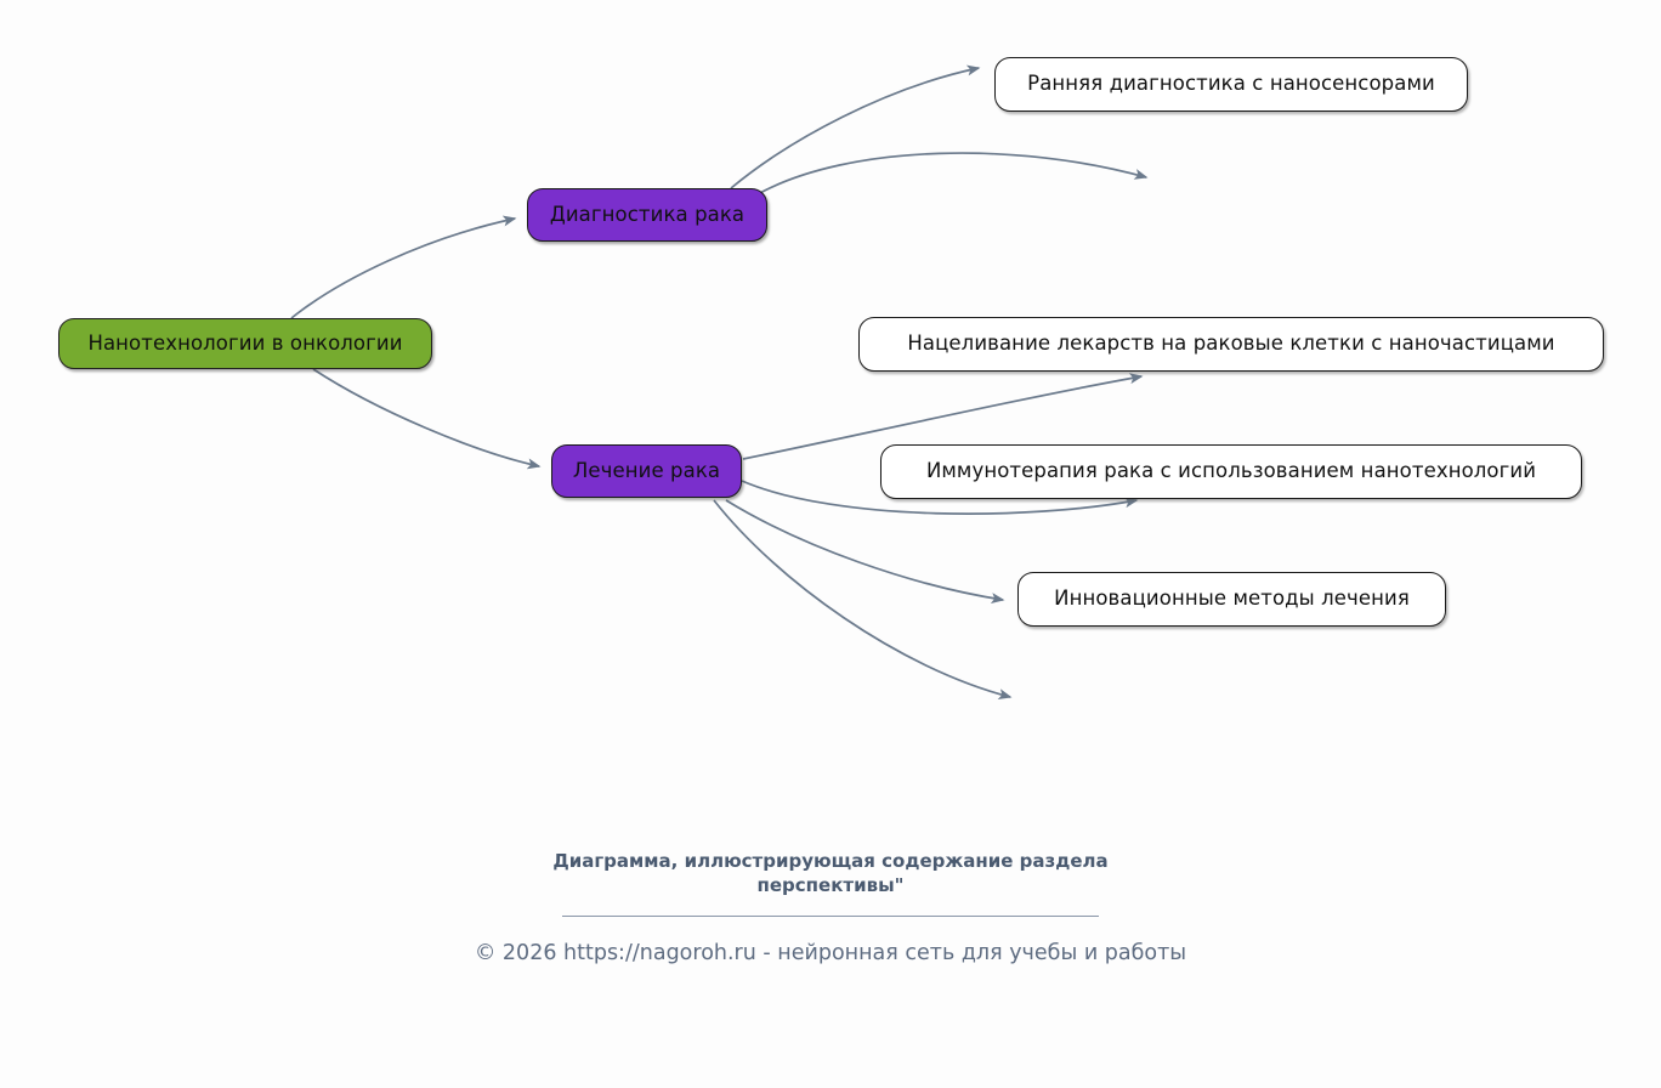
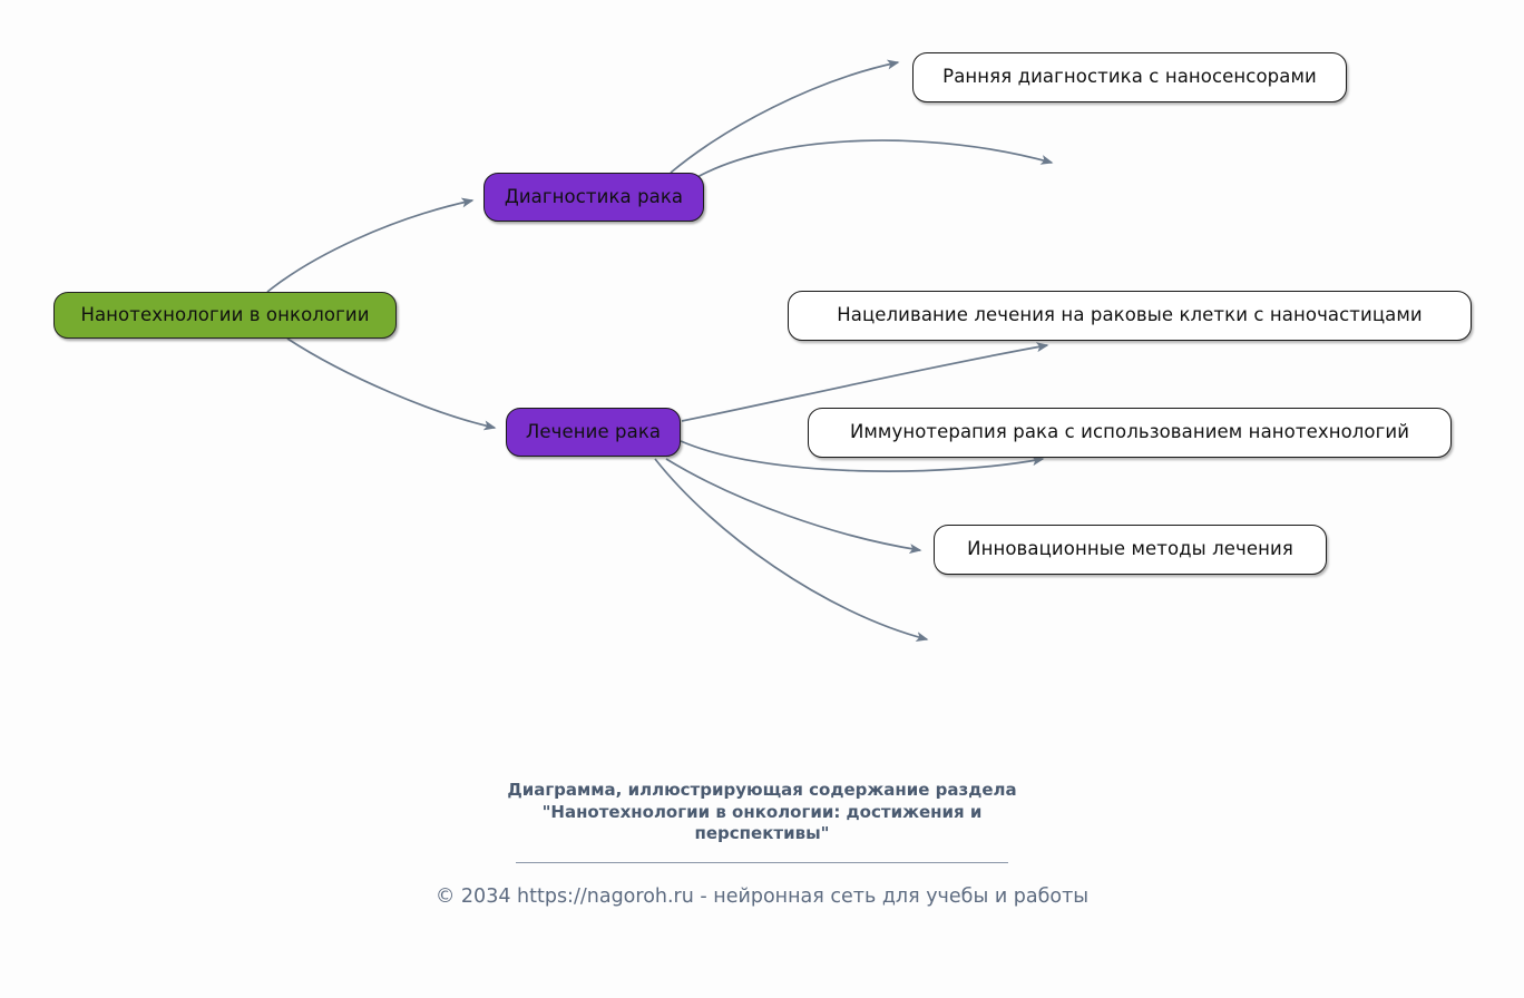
  Нанотехнологии в онкологии
  Диагностика рака
  Лечение рака
  Ранняя диагностика с наносенсорами
- Нацеливание лекарств на раковые клетки с наночастицами
+ Нацеливание лечения на раковые клетки с наночастицами
  Иммунотерапия рака с использованием нанотехнологий
  Инновационные методы лечения
  Диаграмма, иллюстрирующая содержание раздела
+ "Нанотехнологии в онкологии: достижения и
  перспективы"
- © 2026 https://nagoroh.ru - нейронная сеть для учебы и работы
+ © 2034 https://nagoroh.ru - нейронная сеть для учебы и работы
